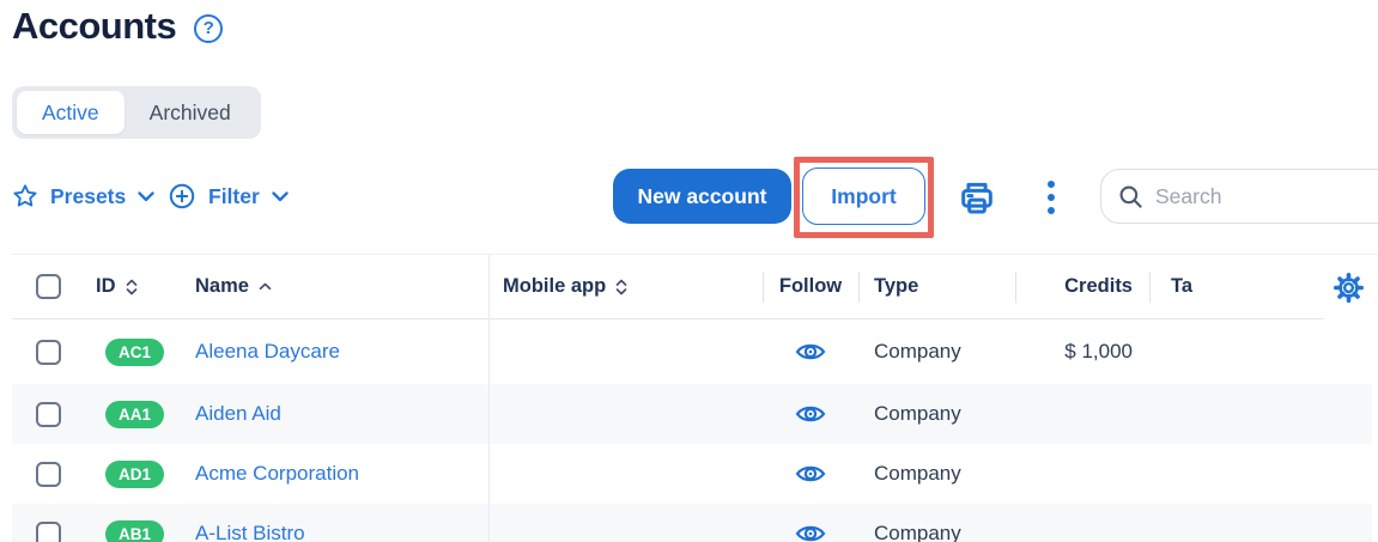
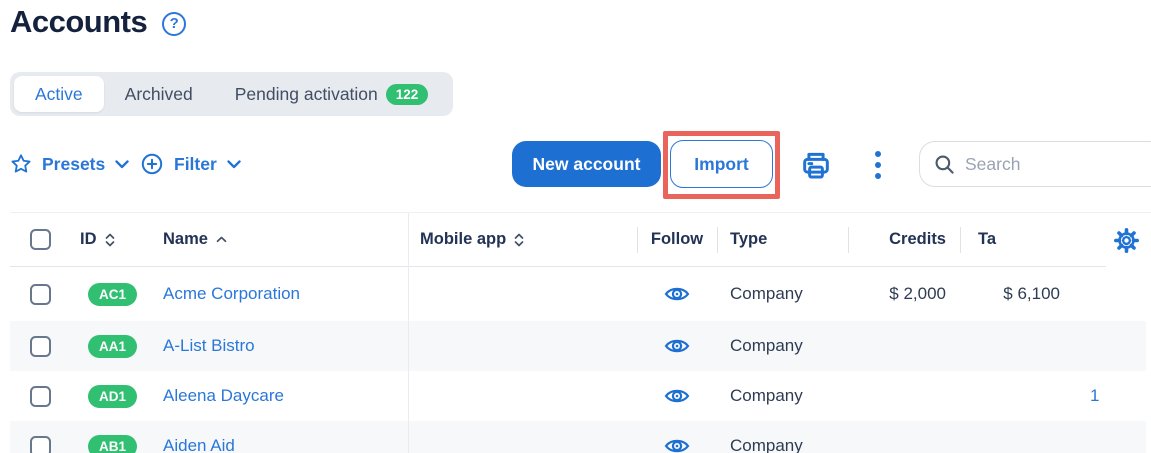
  Accounts
  ?
  Active
  Archived
+ Pending activation
+ 122
  Presets
  Filter
  New account
  Import
  Search
  ID
  Name
  Mobile app
  Follow
  Type
  Credits
  Ta
  AC1
- Aleena Daycare
+ Acme Corporation
  Company
- $ 1,000
+ $ 2,000
+ $ 6,100
  AA1
- Aiden Aid
+ A-List Bistro
  Company
  AD1
- Acme Corporation
+ Aleena Daycare
  Company
+ 1
  AB1
- A-List Bistro
+ Aiden Aid
  Company
